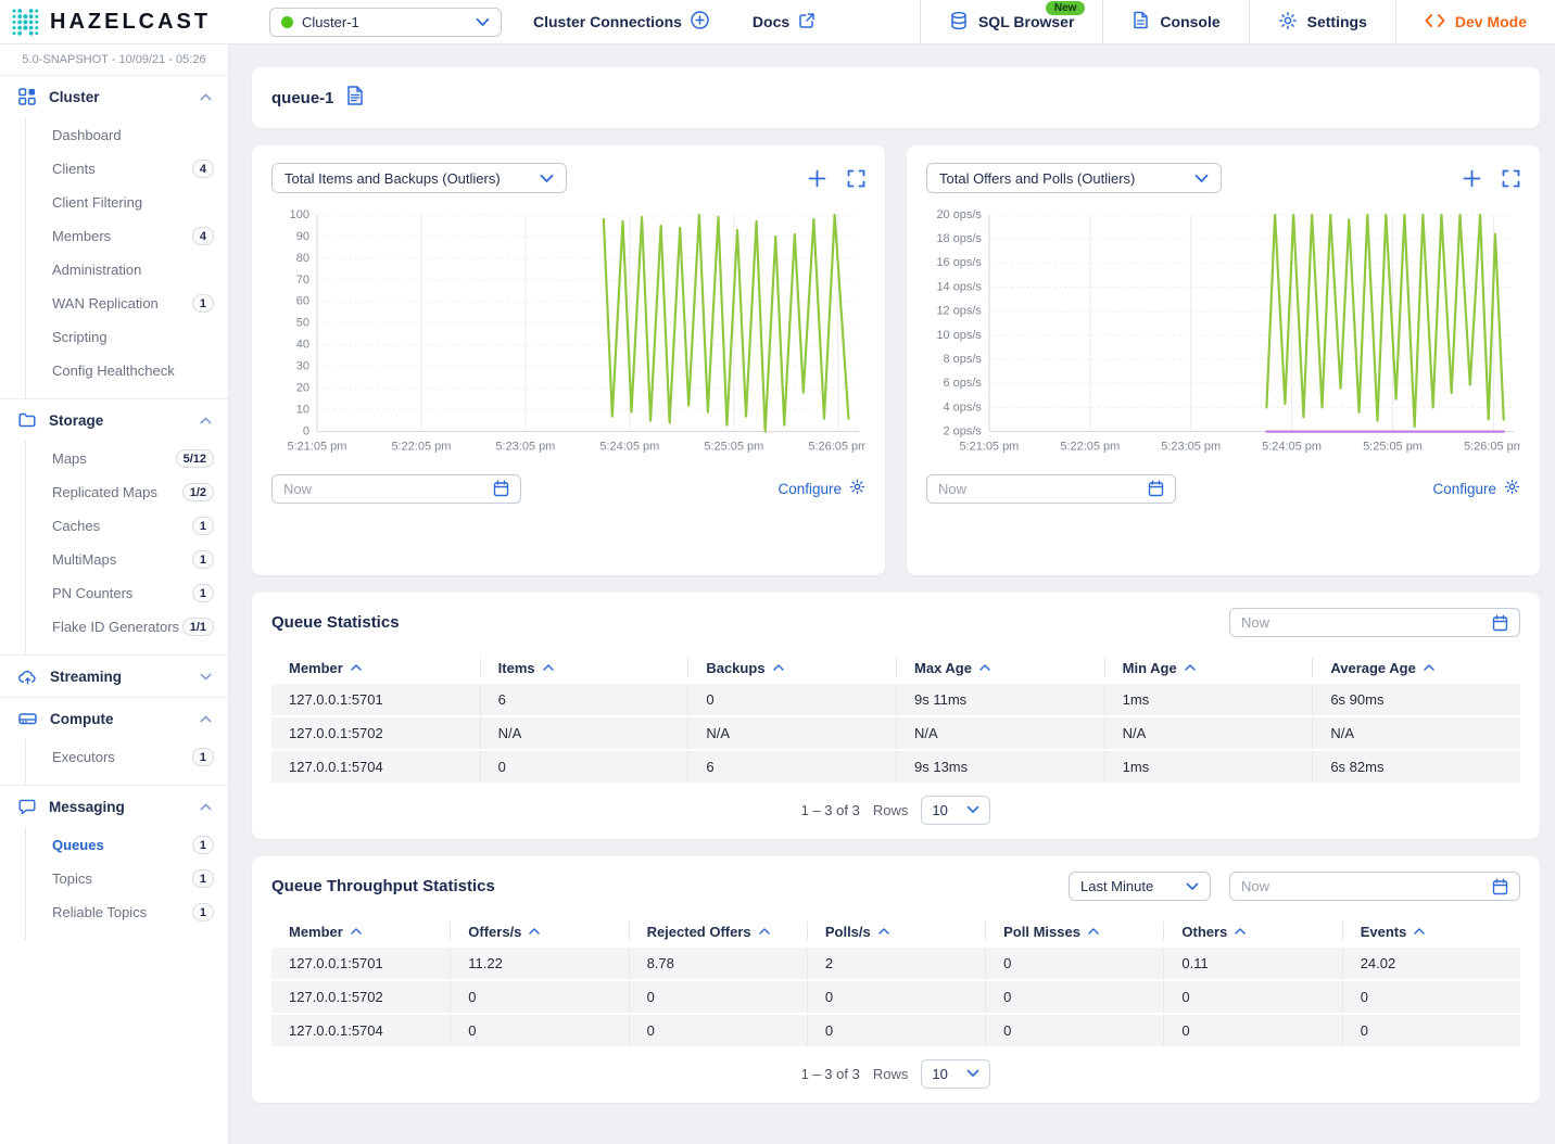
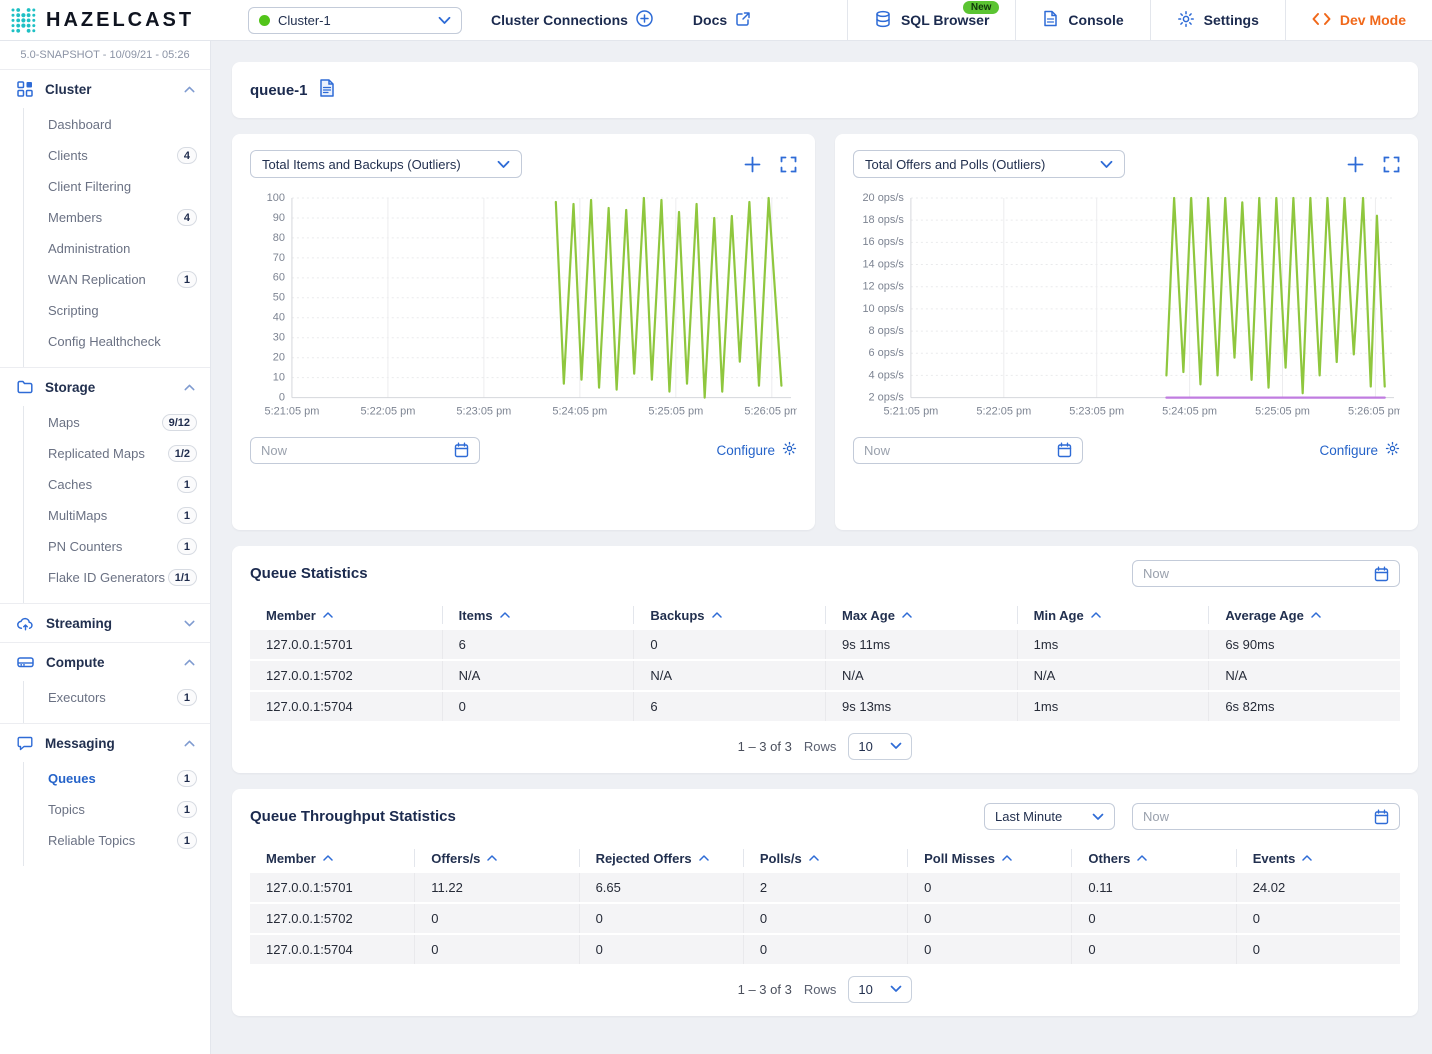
  HAZELCAST
  Cluster-1
  Cluster Connections
  Docs
  New
  SQL Browser
  Console
  Settings
  Dev Mode
  5.0-SNAPSHOT - 10/09/21 - 05:26
  Cluster
  Dashboard
  Clients
  4
  Client Filtering
  Members
  4
  Administration
  WAN Replication
  1
  Scripting
  Config Healthcheck
  Storage
  Maps
- 5/12
+ 9/12
  Replicated Maps
  1/2
  Caches
  1
  MultiMaps
  1
  PN Counters
  1
  Flake ID Generators
  1/1
  Streaming
  Compute
  Executors
  1
  Messaging
  Queues
  1
  Topics
  1
  Reliable Topics
  1
  queue-1
  Total Items and Backups (Outliers)
  0
  10
  20
  30
  40
  50
  60
  70
  80
  90
  100
  5:21:05 pm
  5:22:05 pm
  5:23:05 pm
  5:24:05 pm
  5:25:05 pm
  5:26:05 pm
  Now
  Configure
  Total Offers and Polls (Outliers)
  2 ops/s
  4 ops/s
  6 ops/s
  8 ops/s
  10 ops/s
  12 ops/s
  14 ops/s
  16 ops/s
  18 ops/s
  20 ops/s
  5:21:05 pm
  5:22:05 pm
  5:23:05 pm
  5:24:05 pm
  5:25:05 pm
  5:26:05 pm
  Now
  Configure
  Queue Statistics
  Now
  Member
  Items
  Backups
  Max Age
  Min Age
  Average Age
  127.0.0.1:5701
  6
  0
  9s 11ms
  1ms
  6s 90ms
  127.0.0.1:5702
  N/A
  N/A
  N/A
  N/A
  N/A
  127.0.0.1:5704
  0
  6
  9s 13ms
  1ms
  6s 82ms
  1 – 3 of 3
  Rows
  10
  Queue Throughput Statistics
  Last Minute
  Now
  Member
  Offers/s
  Rejected Offers
  Polls/s
  Poll Misses
  Others
  Events
  127.0.0.1:5701
  11.22
- 8.78
+ 6.65
  2
  0
  0.11
  24.02
  127.0.0.1:5702
  0
  0
  0
  0
  0
  0
  127.0.0.1:5704
  0
  0
  0
  0
  0
  0
  1 – 3 of 3
  Rows
  10
